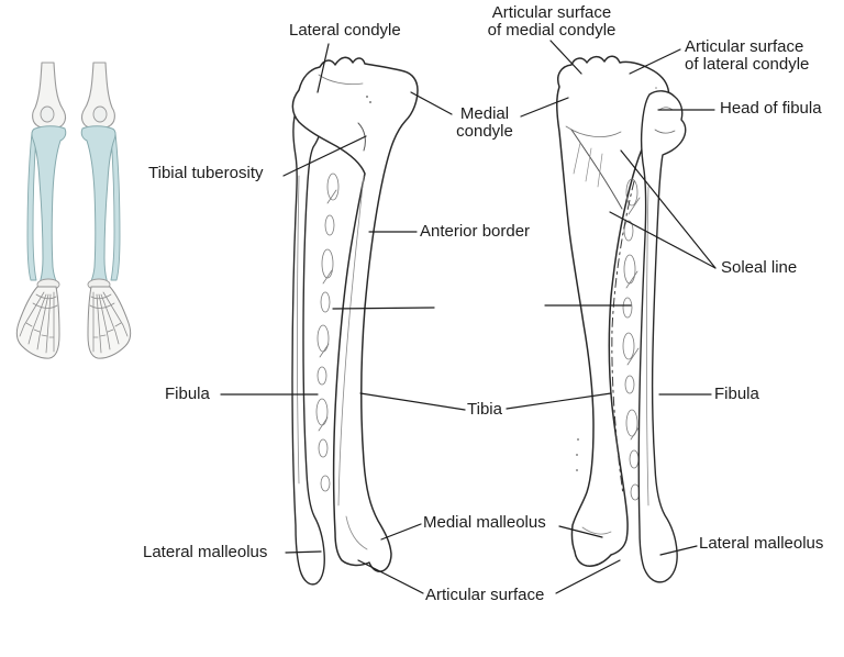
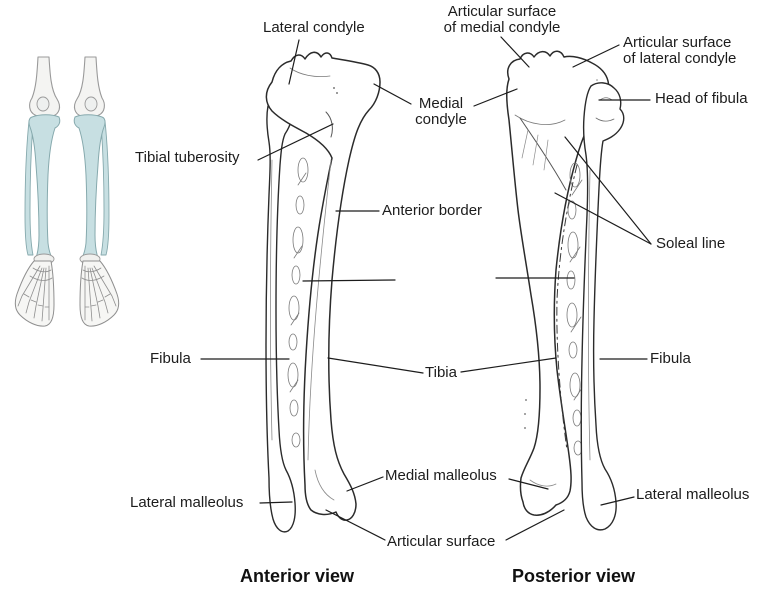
  Lateral condyle
  Articular surface
  of medial condyle
  Articular surface
  of lateral condyle
  Head of fibula
  Medial
  condyle
  Tibial tuberosity
  Anterior border
  Soleal line
  Fibula
  Tibia
  Fibula
  Medial malleolus
  Lateral malleolus
  Articular surface
  Lateral malleolus
+ Anterior view
+ Posterior view
